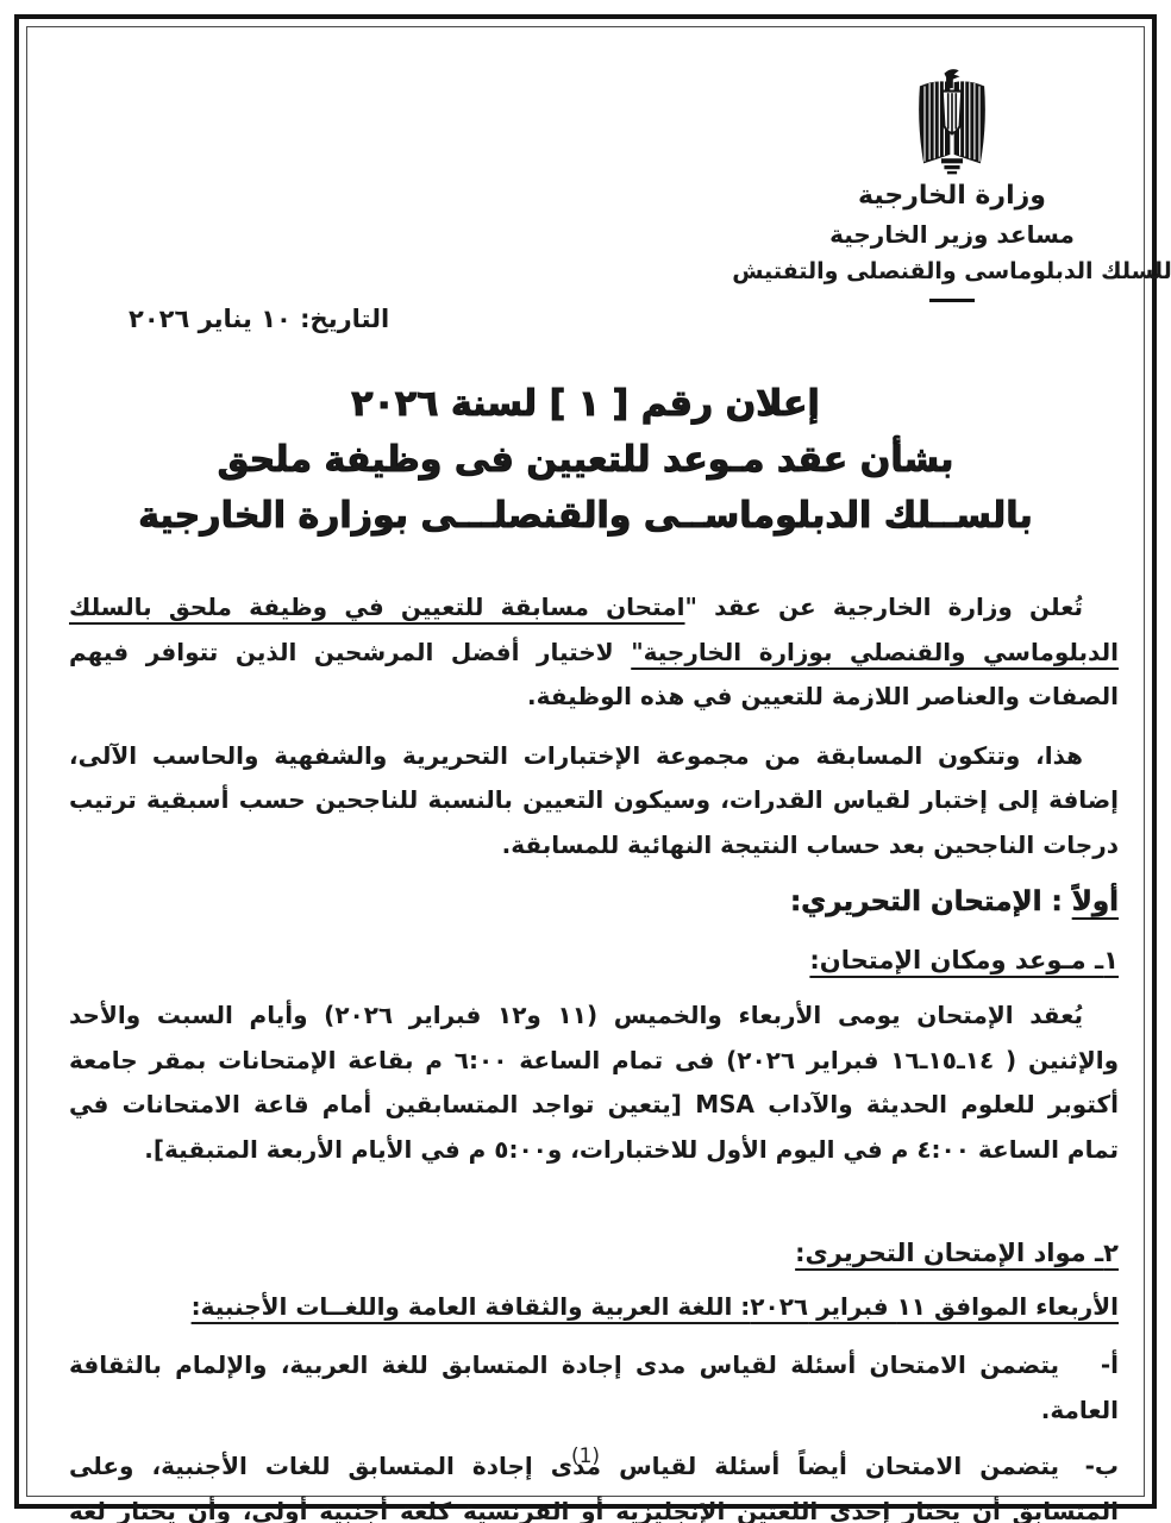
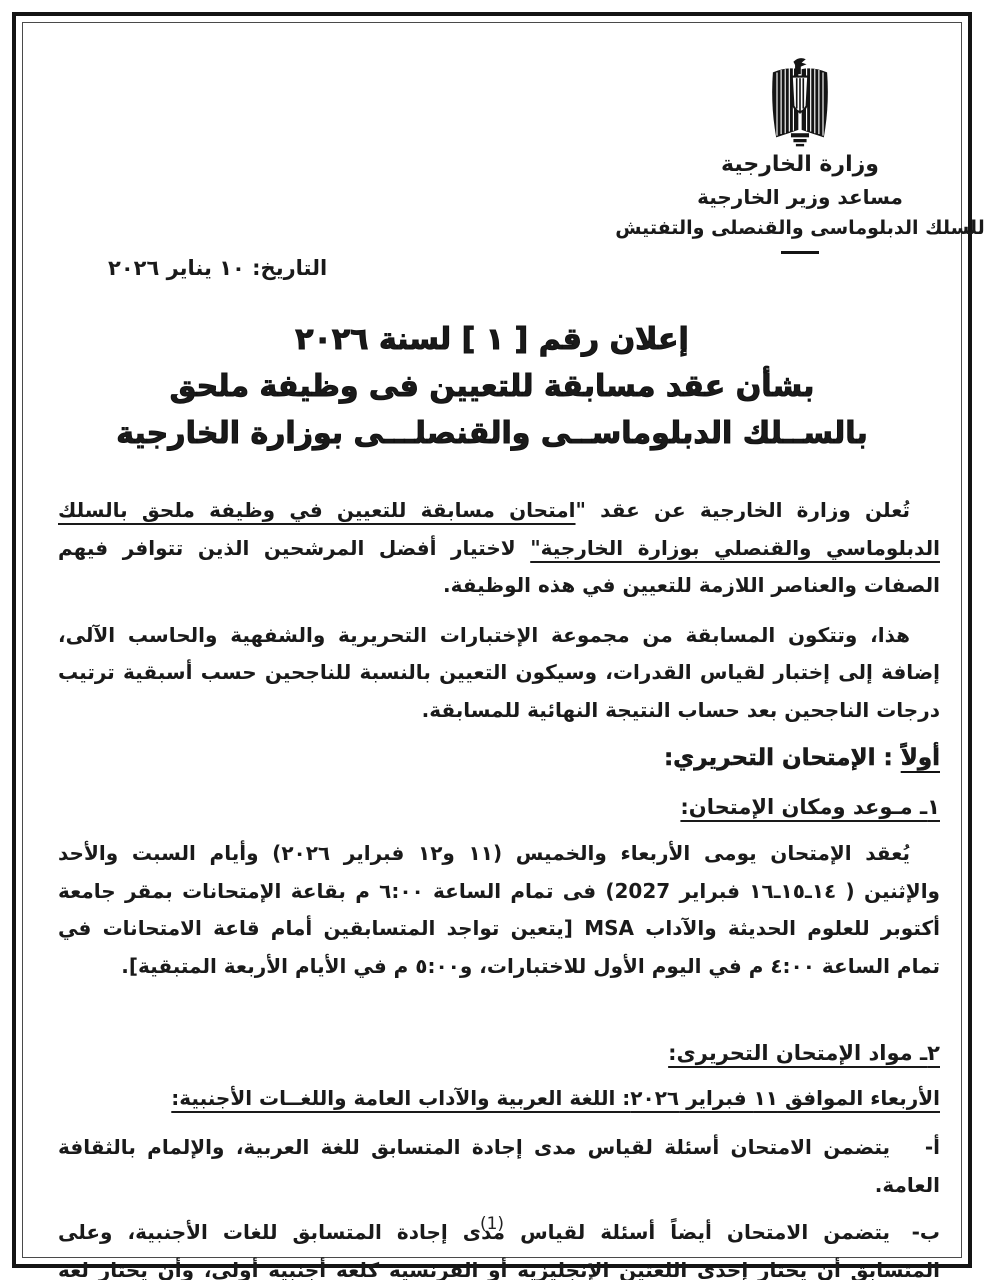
  وزارة الخارجية
  مساعد وزير الخارجية
  للسلك الدبلوماسى والقنصلى والتفتيش
  التاريخ: ١٠ يناير ٢٠٢٦
  إعلان رقم [ ١ ] لسنة ٢٠٢٦
- بشأن عقد مـوعد للتعيين فى وظيفة ملحق
+ بشأن عقد مسابقة للتعيين فى وظيفة ملحق
  بالســلك الدبلوماســى والقنصلـــى بوزارة الخارجية
  تُعلن وزارة الخارجية عن عقد "امتحان مسابقة للتعيين في وظيفة ملحق بالسلك الدبلوماسي والقنصلي بوزارة الخارجية" لاختيار أفضل المرشحين الذين تتوافر فيهم الصفات والعناصر اللازمة للتعيين في هذه الوظيفة.
  هذا، وتتكون المسابقة من مجموعة الإختبارات التحريرية والشفهية والحاسب الآلى، إضافة إلى إختبار لقياس القدرات، وسيكون التعيين بالنسبة للناجحين حسب أسبقية ترتيب درجات الناجحين بعد حساب النتيجة النهائية للمسابقة.
  أولاً : الإمتحان التحريري:
  ١ـ مـوعد ومكان الإمتحان:
- يُعقد الإمتحان يومى الأربعاء والخميس (١١ و١٢ فبراير ٢٠٢٦) وأيام السبت والأحد والإثنين ( ١٤ـ١٥ـ١٦ فبراير ٢٠٢٦) فى تمام الساعة ٦:٠٠ م بقاعة الإمتحانات بمقر جامعة أكتوبر للعلوم الحديثة والآداب MSA [يتعين تواجد المتسابقين أمام قاعة الامتحانات في تمام الساعة ٤:٠٠ م في اليوم الأول للاختبارات، و٥:٠٠ م في الأيام الأربعة المتبقية].
+ يُعقد الإمتحان يومى الأربعاء والخميس (١١ و١٢ فبراير ٢٠٢٦) وأيام السبت والأحد والإثنين ( ١٤ـ١٥ـ١٦ فبراير 2027) فى تمام الساعة ٦:٠٠ م بقاعة الإمتحانات بمقر جامعة أكتوبر للعلوم الحديثة والآداب MSA [يتعين تواجد المتسابقين أمام قاعة الامتحانات في تمام الساعة ٤:٠٠ م في اليوم الأول للاختبارات، و٥:٠٠ م في الأيام الأربعة المتبقية].
  ٢ـ مواد الإمتحان التحريرى:
- الأربعاء الموافق ١١ فبراير ٢٠٢٦: اللغة العربية والثقافة العامة واللغــات الأجنبية:
+ الأربعاء الموافق ١١ فبراير ٢٠٢٦: اللغة العربية والآداب العامة واللغــات الأجنبية:
  أ-يتضمن الامتحان أسئلة لقياس مدى إجادة المتسابق للغة العربية، والإلمام بالثقافة العامة.
  ب-يتضمن الامتحان أيضاً أسئلة لقياس مدى إجادة المتسابق للغات الأجنبية، وعلى المتسابق أن يختار إحدى اللغتين الإنجليزية أو الفرنسية كلغة أجنبية أولى، وأن يختار لغة
  (1)
